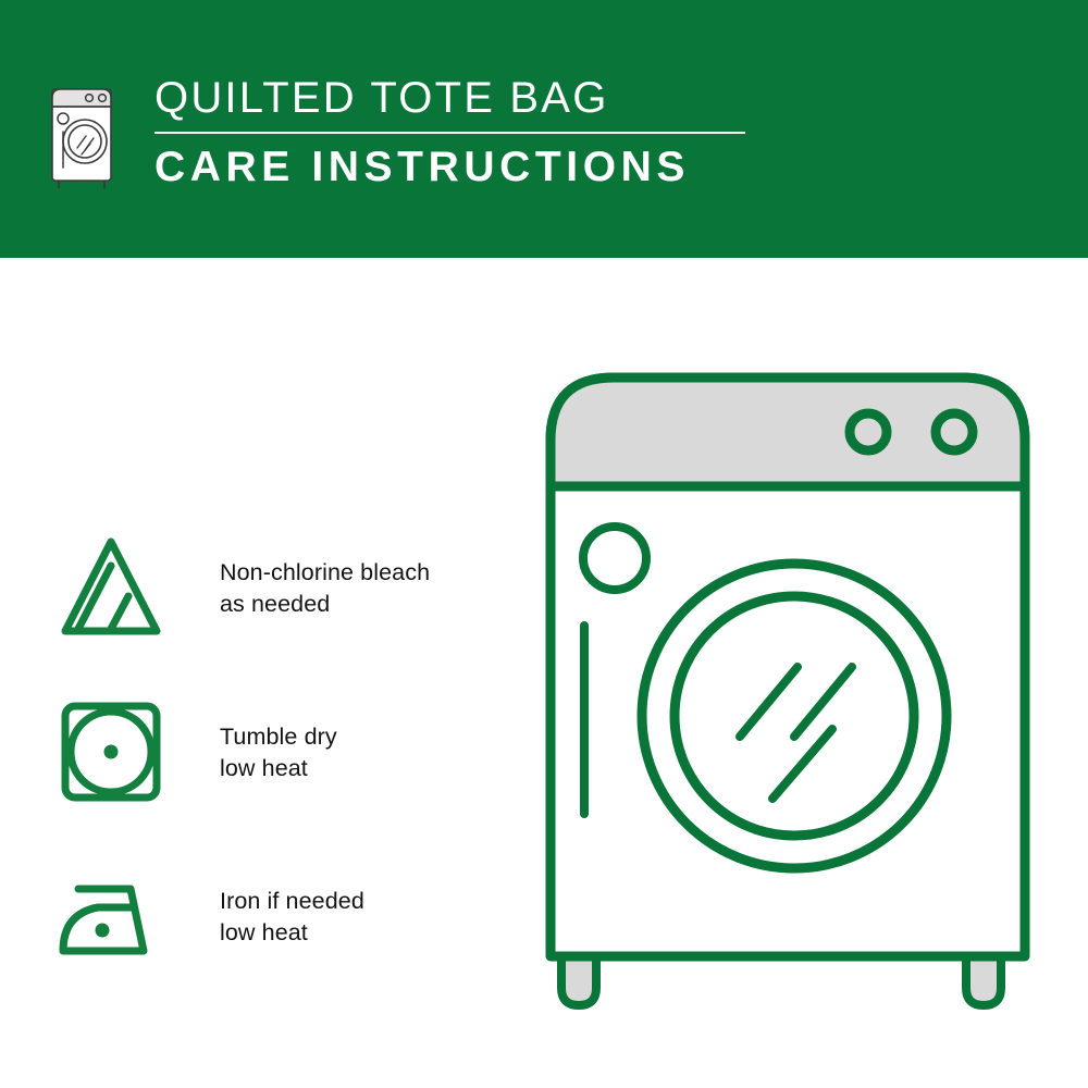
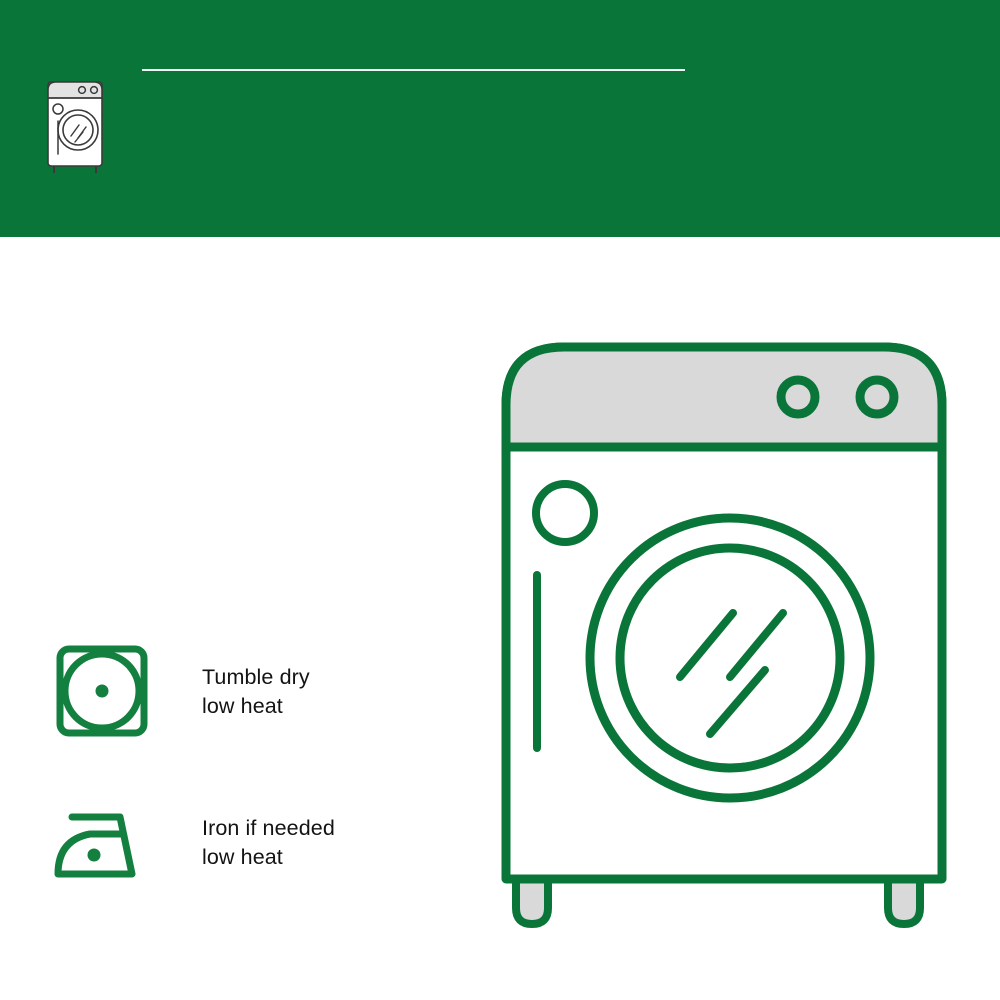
- QUILTED TOTE BAG
- CARE INSTRUCTIONS
- Non-chlorine bleach
- as needed
  Tumble dry
  low heat
  Iron if needed
  low heat
